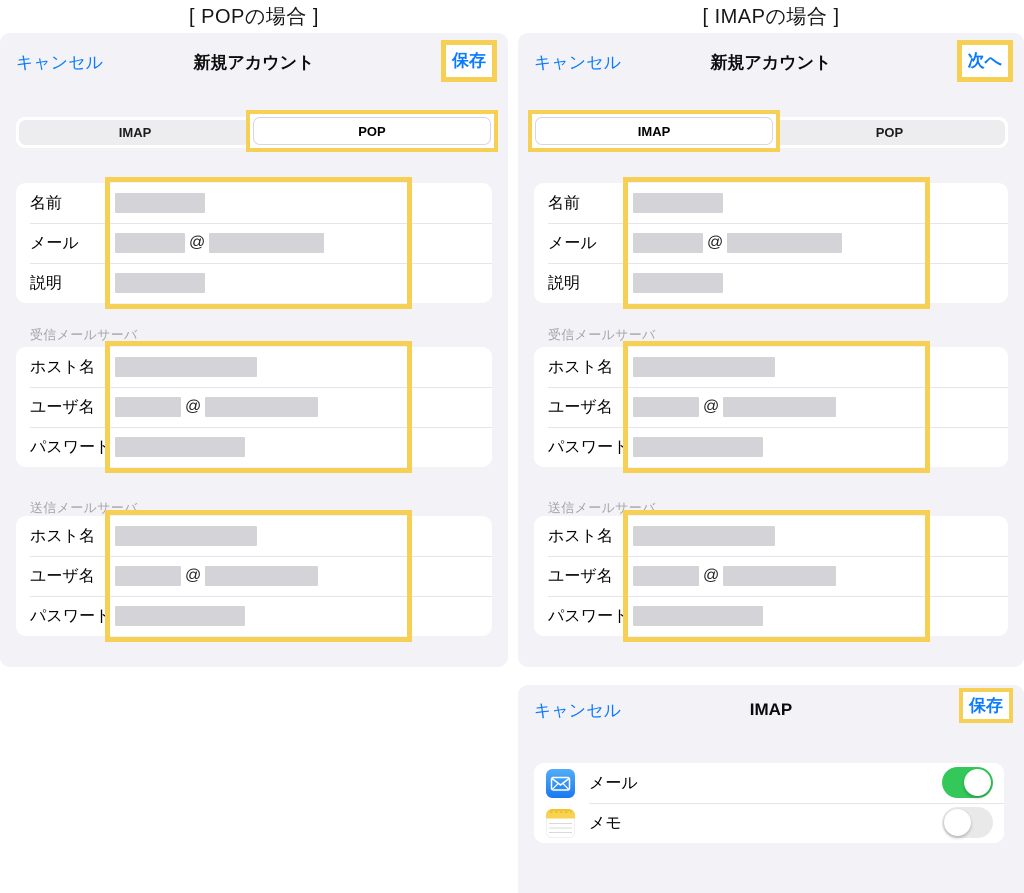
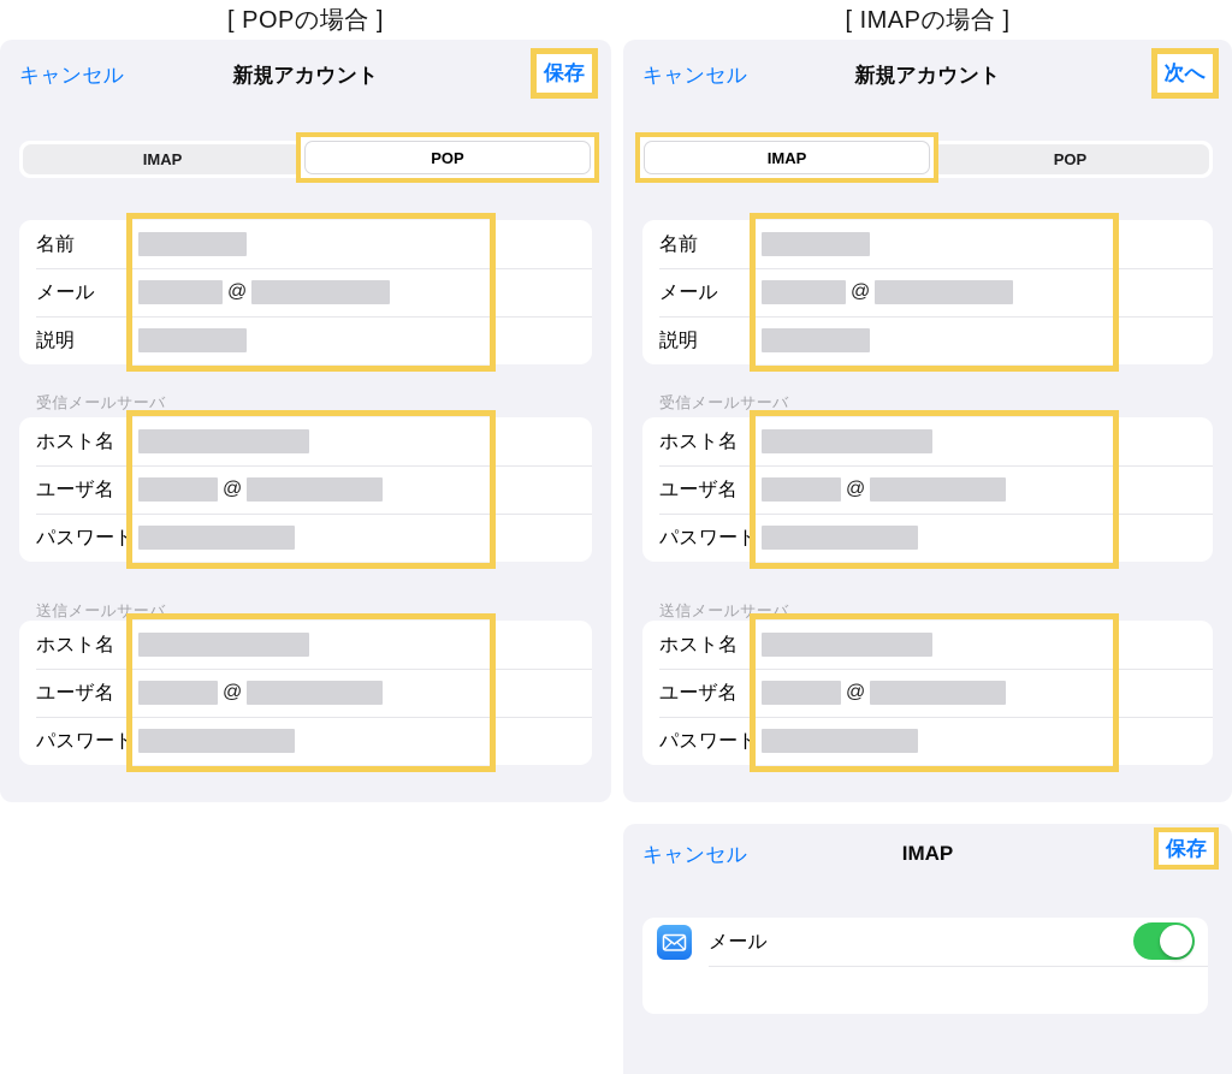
  [ POPの場合 ]
  [ IMAPの場合 ]
  キャンセル
  新規アカウント
  保存
  IMAP
  POP
  名前
  メール
  @
  説明
  受信メールサーバ
  ホスト名
  ユーザ名
  @
  パスワード
  送信メールサーバ
  ホスト名
  ユーザ名
  @
  パスワード
  キャンセル
  新規アカウント
  次へ
  POP
  IMAP
  名前
  メール
  @
  説明
  受信メールサーバ
  ホスト名
  ユーザ名
  @
  パスワード
  送信メールサーバ
  ホスト名
  ユーザ名
  @
  パスワード
  キャンセル
  IMAP
  保存
  メール
- メモ
